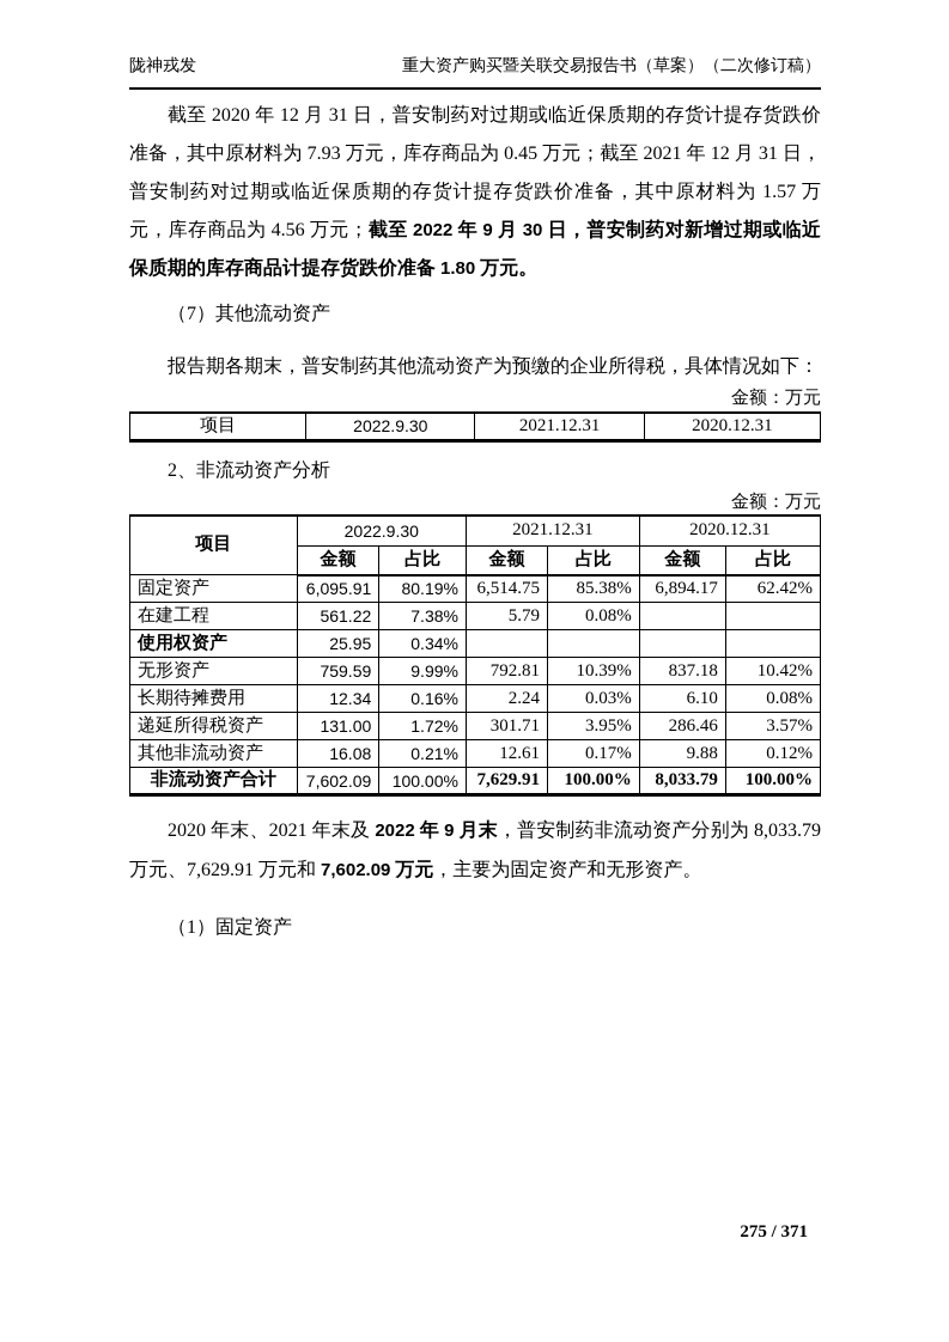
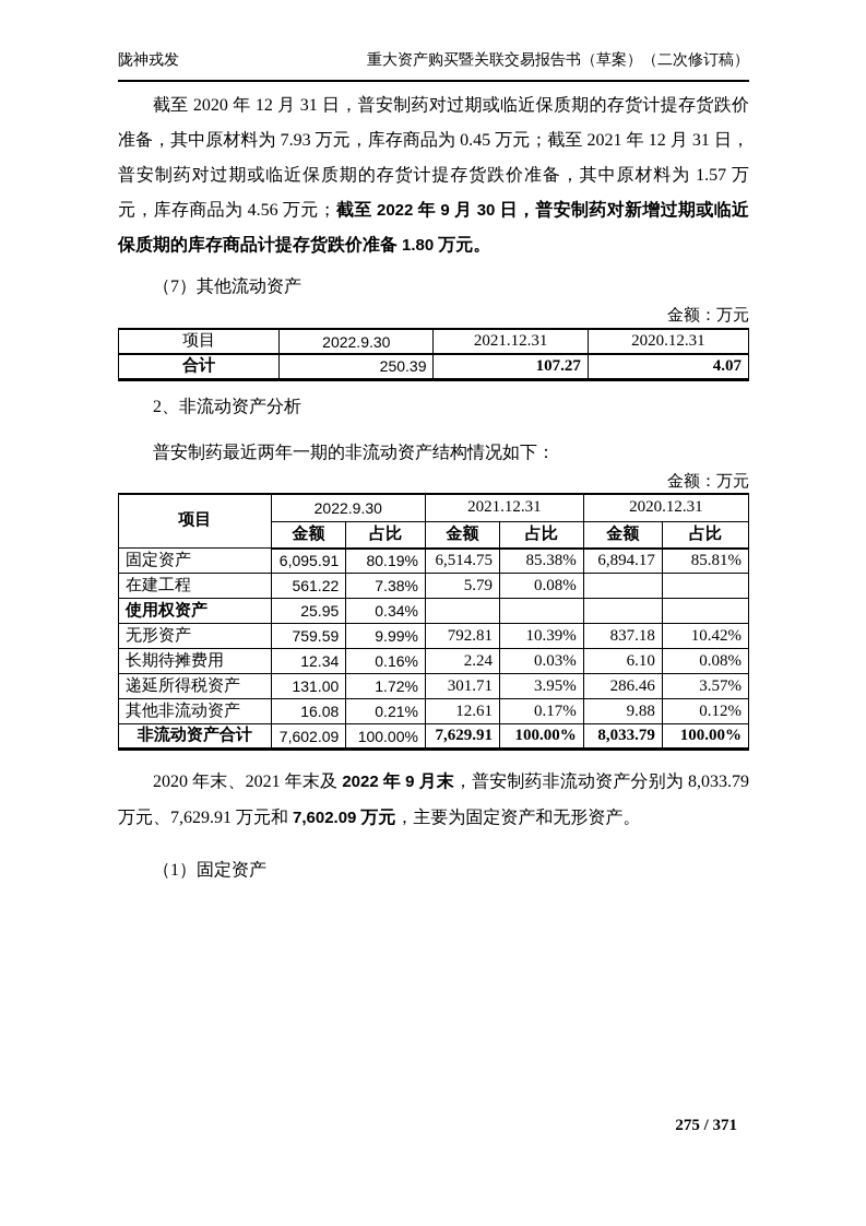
  陇神戎发
  重大资产购买暨关联交易报告书（草案）（二次修订稿）
  截至 2020 年 12 月 31 日，普安制药对过期或临近保质期的存货计提存货跌价准备，其中原材料为 7.93 万元，库存商品为 0.45 万元；截至 2021 年 12 月 31 日，普安制药对过期或临近保质期的存货计提存货跌价准备，其中原材料为 1.57 万元，库存商品为 4.56 万元；截至 2022 年 9 月 30 日，普安制药对新增过期或临近保质期的库存商品计提存货跌价准备 1.80 万元。
  （7）其他流动资产
- 报告期各期末，普安制药其他流动资产为预缴的企业所得税，具体情况如下：
  金额：万元
  项目	2022.9.30	2021.12.31	2020.12.31
+ 合计	250.39	107.27	4.07
  2、非流动资产分析
+ 普安制药最近两年一期的非流动资产结构情况如下：
  金额：万元
  项目	2022.9.30	2021.12.31	2020.12.31
  金额	占比	金额	占比	金额	占比
- 固定资产	6,095.91	80.19%	6,514.75	85.38%	6,894.17	62.42%
+ 固定资产	6,095.91	80.19%	6,514.75	85.38%	6,894.17	85.81%
  在建工程	561.22	7.38%	5.79	0.08%
  使用权资产	25.95	0.34%
  无形资产	759.59	9.99%	792.81	10.39%	837.18	10.42%
  长期待摊费用	12.34	0.16%	2.24	0.03%	6.10	0.08%
  递延所得税资产	131.00	1.72%	301.71	3.95%	286.46	3.57%
  其他非流动资产	16.08	0.21%	12.61	0.17%	9.88	0.12%
  非流动资产合计	7,602.09	100.00%	7,629.91	100.00%	8,033.79	100.00%
  2020 年末、2021 年末及 2022 年 9 月末，普安制药非流动资产分别为 8,033.79 万元、7,629.91 万元和 7,602.09 万元，主要为固定资产和无形资产。
  （1）固定资产
  275 / 371
